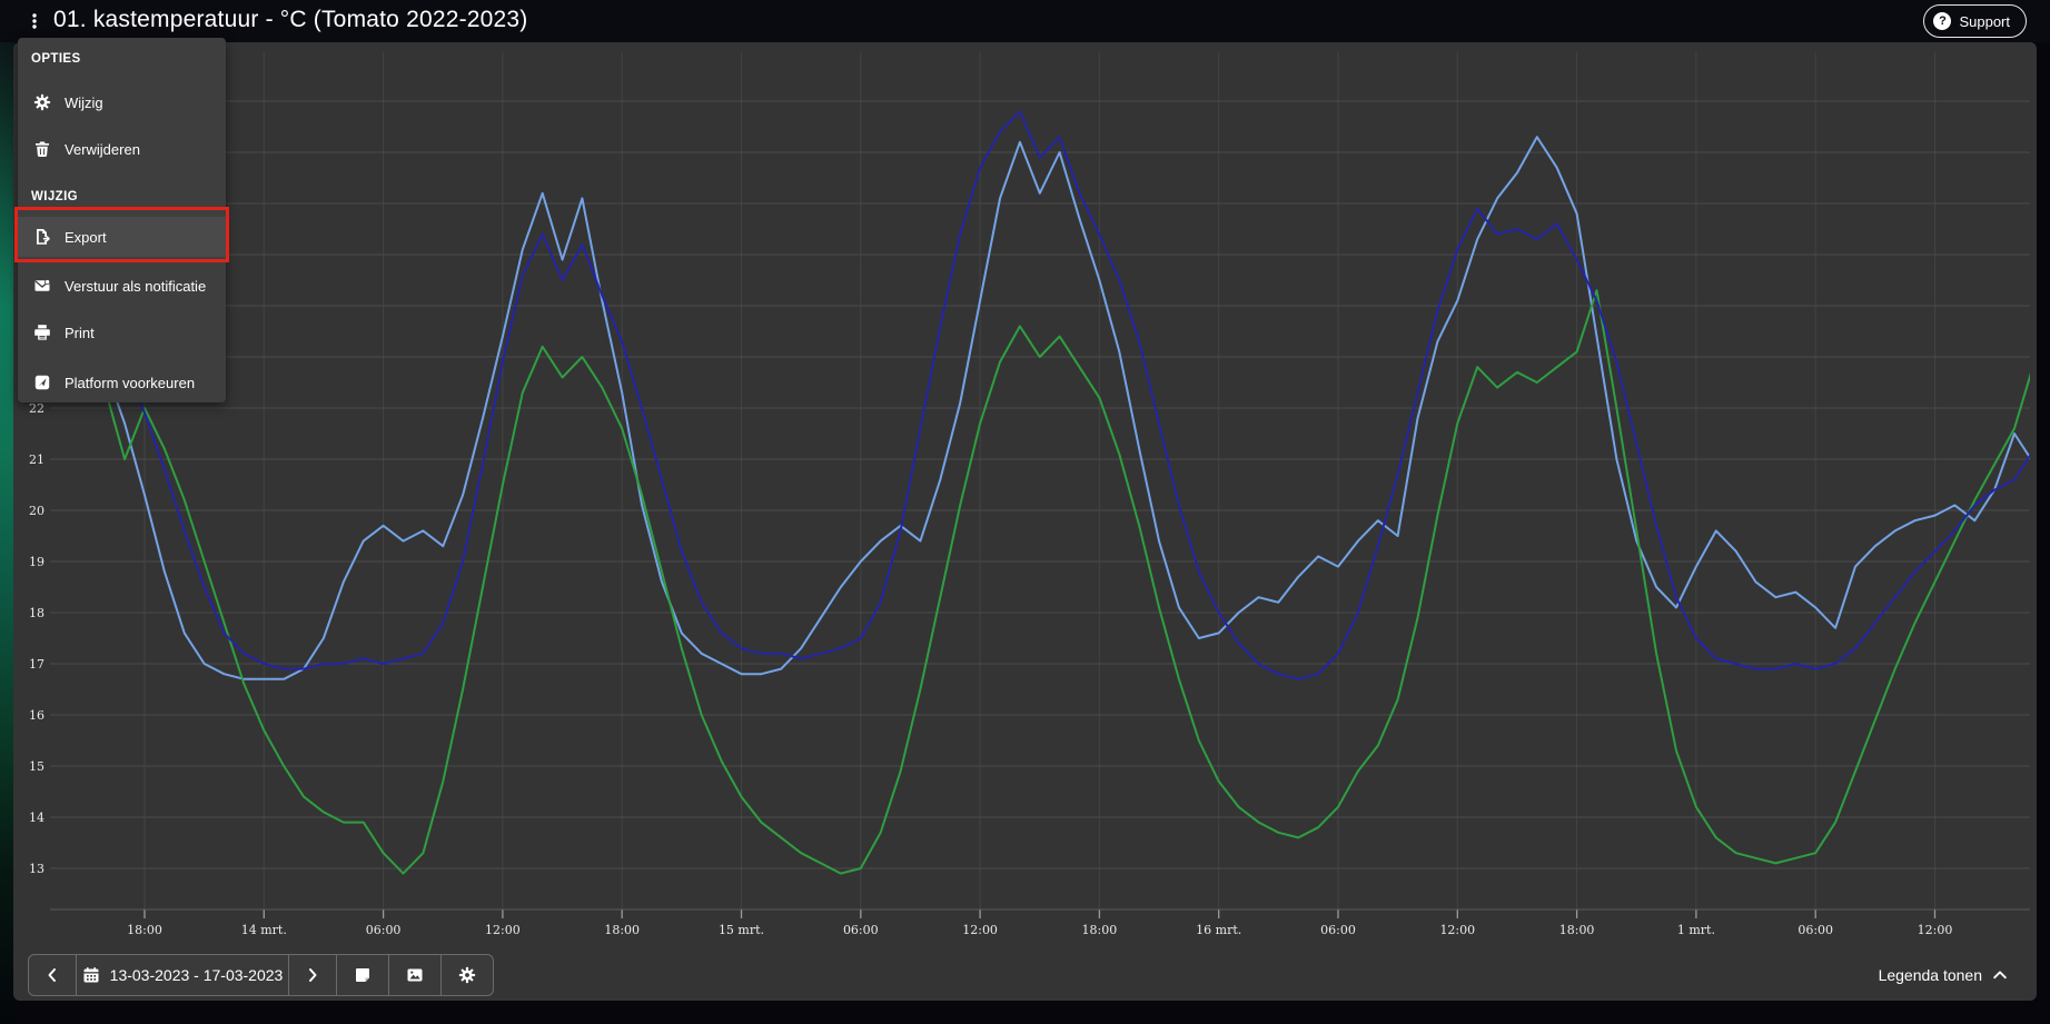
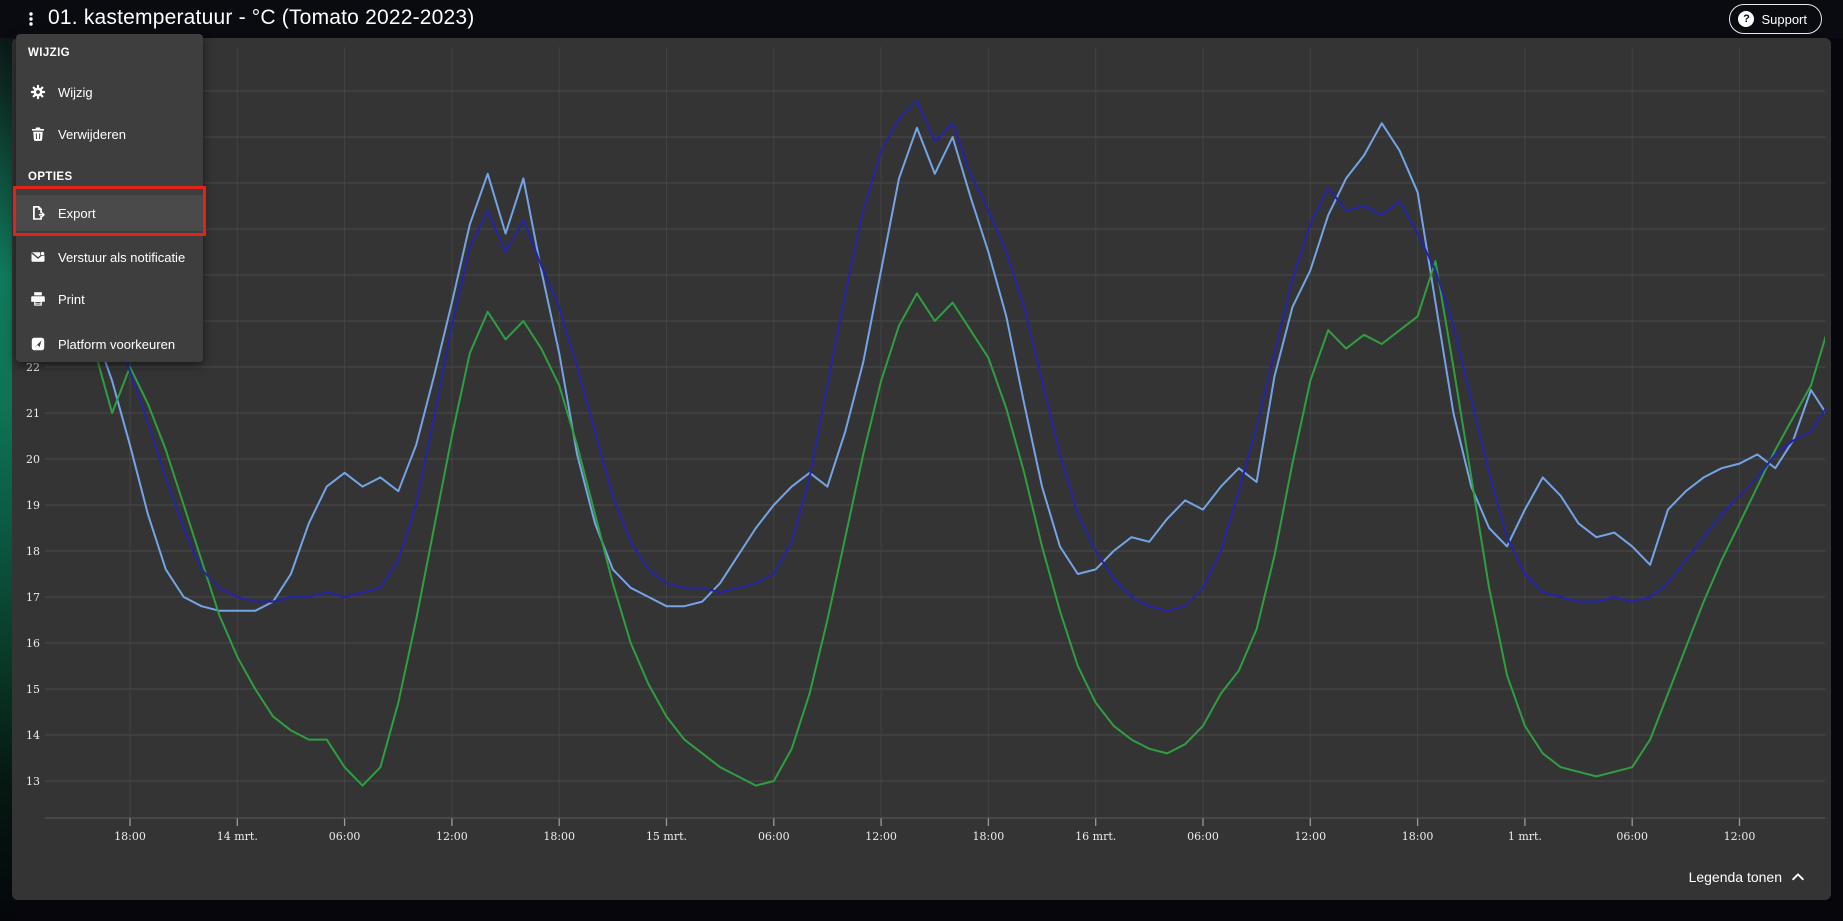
  18:00
  14 mrt.
  06:00
  12:00
  18:00
  15 mrt.
  06:00
  12:00
  18:00
  16 mrt.
  06:00
  12:00
  18:00
  1 mrt.
  06:00
  12:00
  13
  14
  15
  16
  17
  18
  19
  20
  21
  22
- 13-03-2023 - 17-03-2023
  Legenda tonen
  01. kastemperatuur - °C (Tomato 2022-2023)
  ?
  Support
- OPTIES
+ WIJZIG
  Wijzig
  Verwijderen
- WIJZIG
+ OPTIES
  Export
  Verstuur als notificatie
  Print
  Platform voorkeuren
